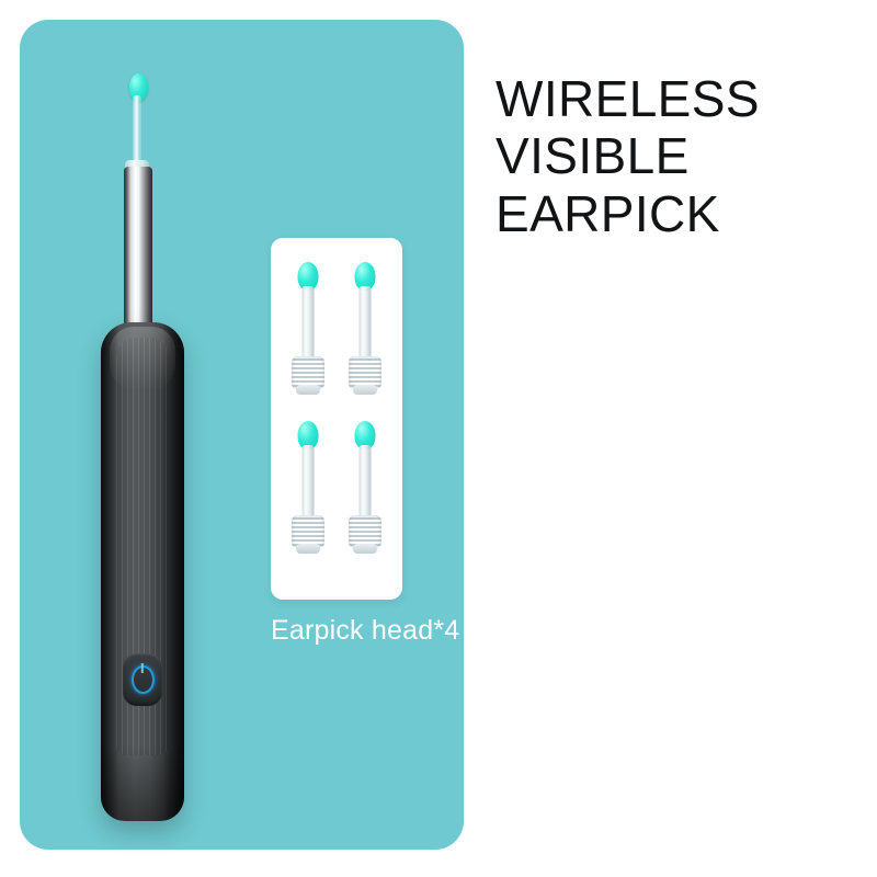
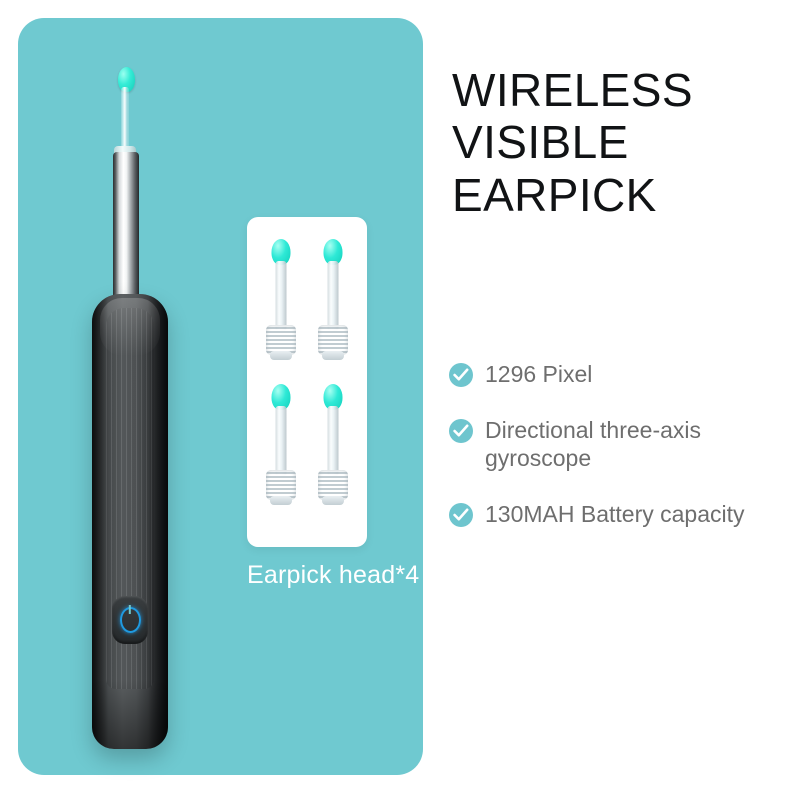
  Earpick head*4
  WIRELESS
  VISIBLE
  EARPICK
+ 1296 Pixel
+ Directional three-axis gyroscope
+ 130MAH Battery capacity
